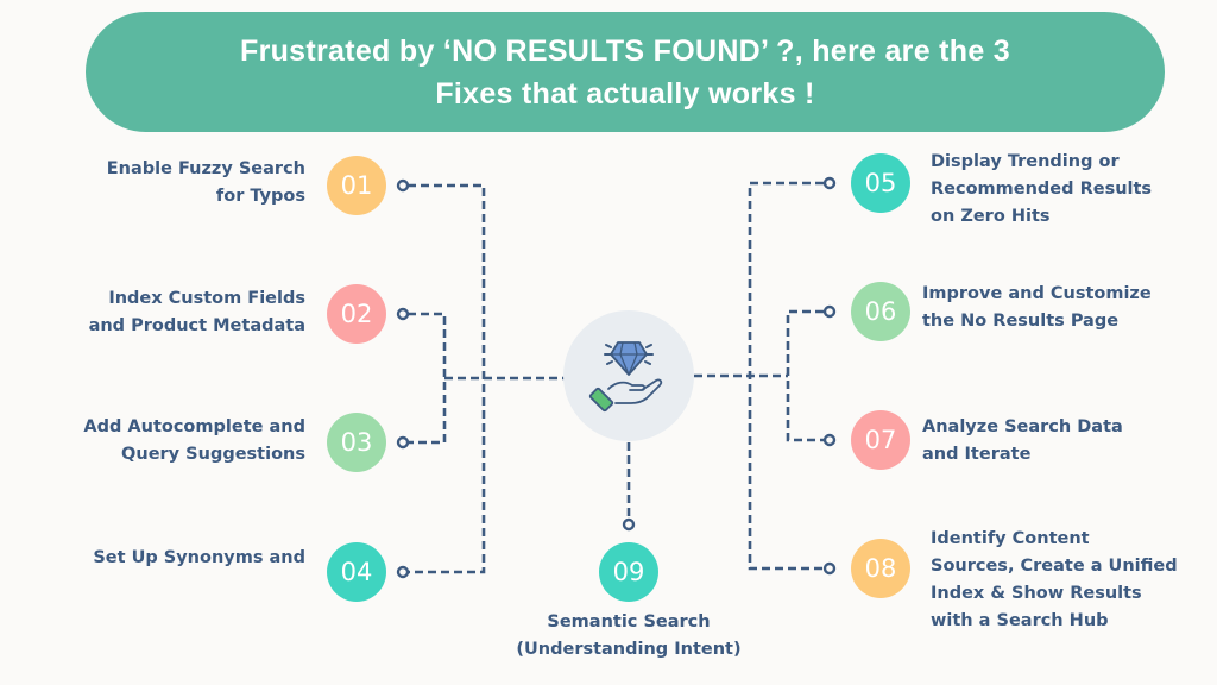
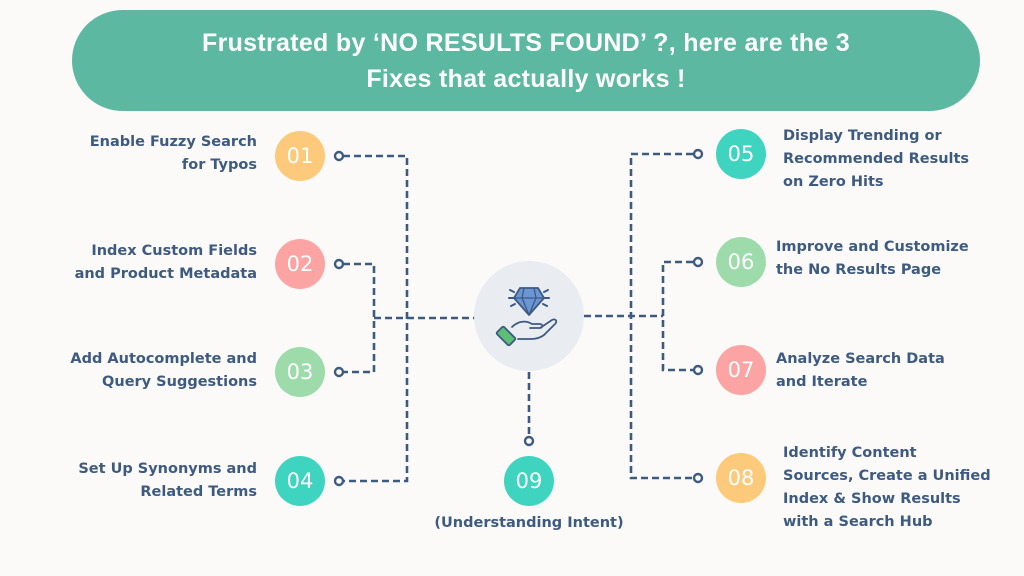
  Frustrated by ‘NO RESULTS FOUND’ ?, here are the 3
  Fixes that actually works !
  01
  Enable Fuzzy Search
  for Typos
  02
  Index Custom Fields
  and Product Metadata
  03
  Add Autocomplete and
  Query Suggestions
  04
  Set Up Synonyms and
+ Related Terms
  05
  Display Trending or
  Recommended Results
  on Zero Hits
  06
  Improve and Customize
  the No Results Page
  07
  Analyze Search Data
  and Iterate
  08
  Identify Content
  Sources, Create a Unified
  Index & Show Results
  with a Search Hub
  09
- Semantic Search
  (Understanding Intent)
